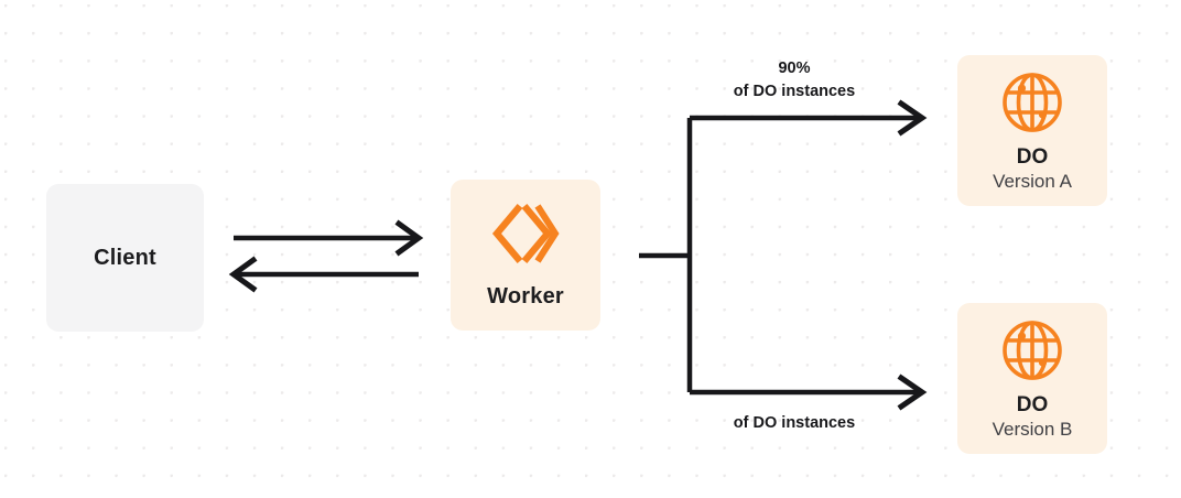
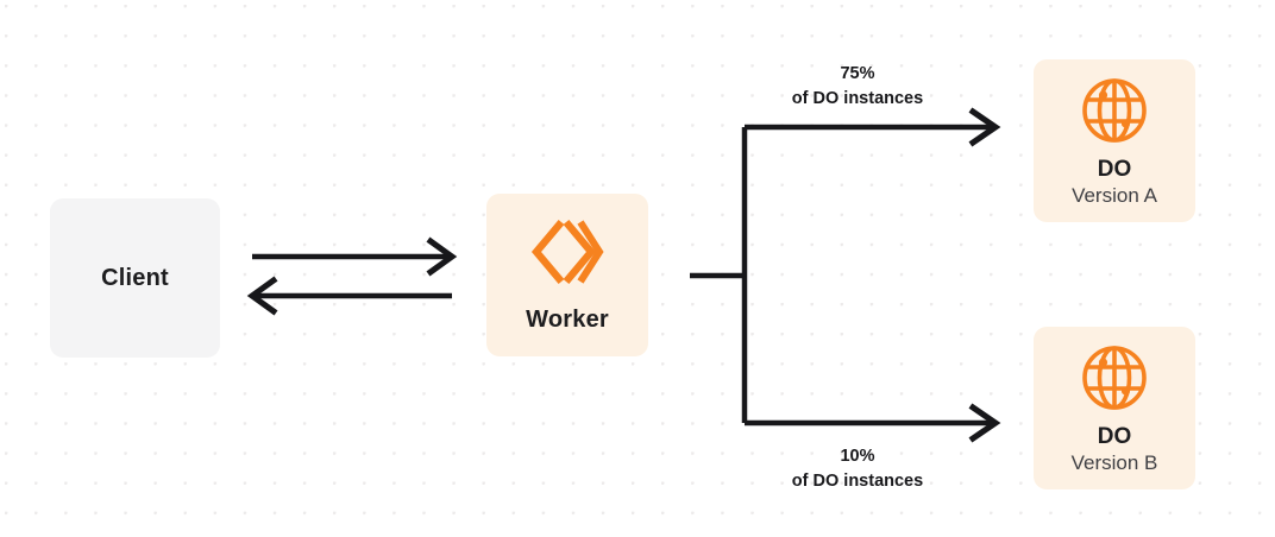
  Client
  Worker
  DO
  Version A
  DO
  Version B
- 90%
+ 75%
  of DO instances
+ 10%
  of DO instances
